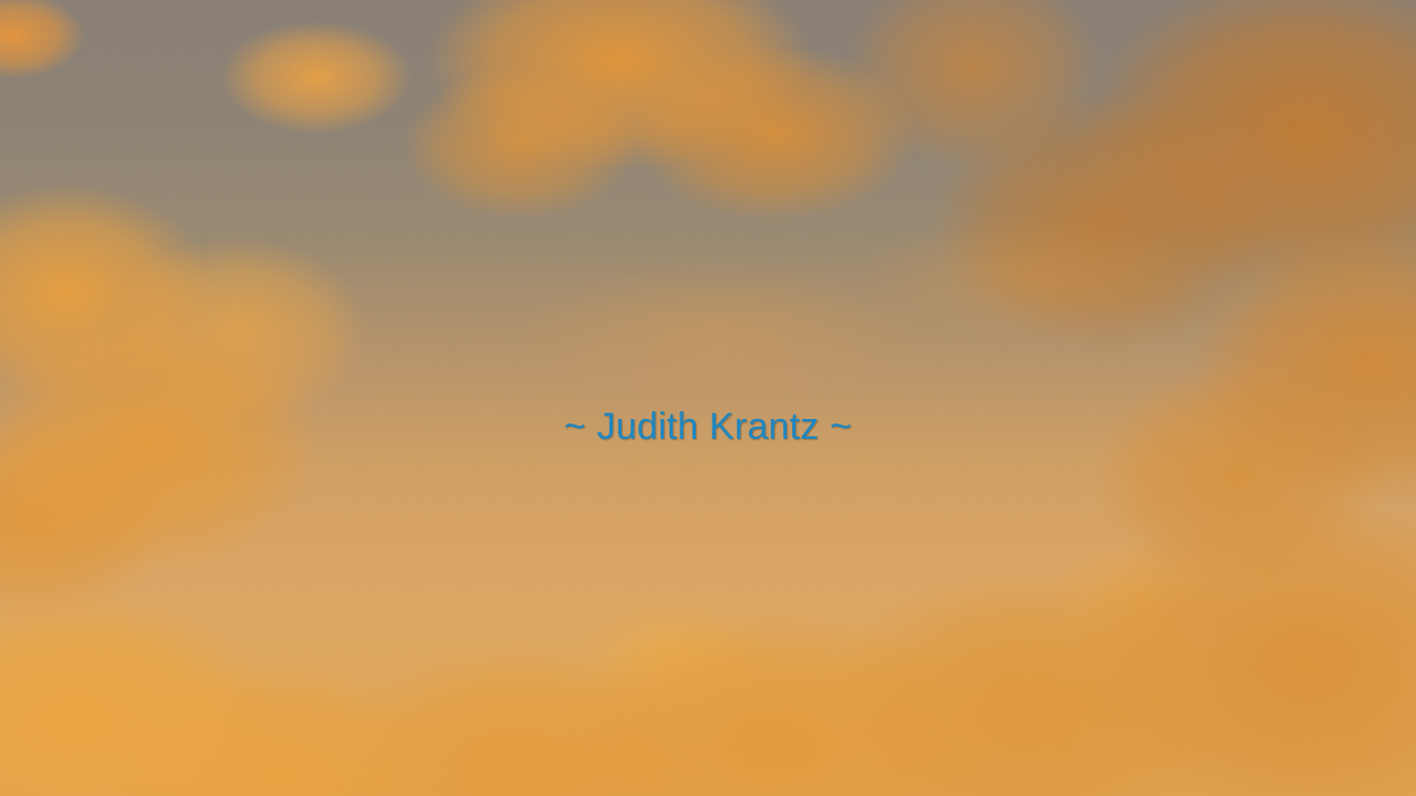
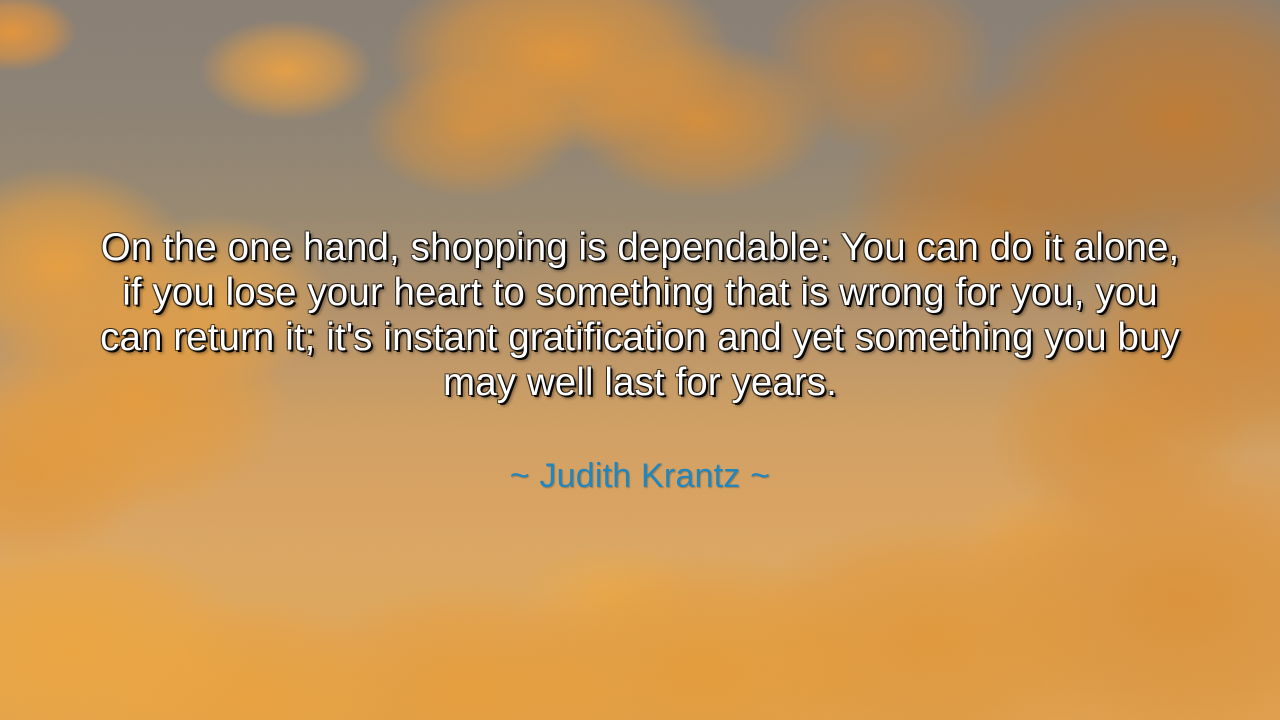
+ On the one hand, shopping is dependable: You can do it alone, if you lose your heart to something that is wrong for you, you can return it; it's instant gratification and yet something you buy may well last for years.
  ~ Judith Krantz ~
